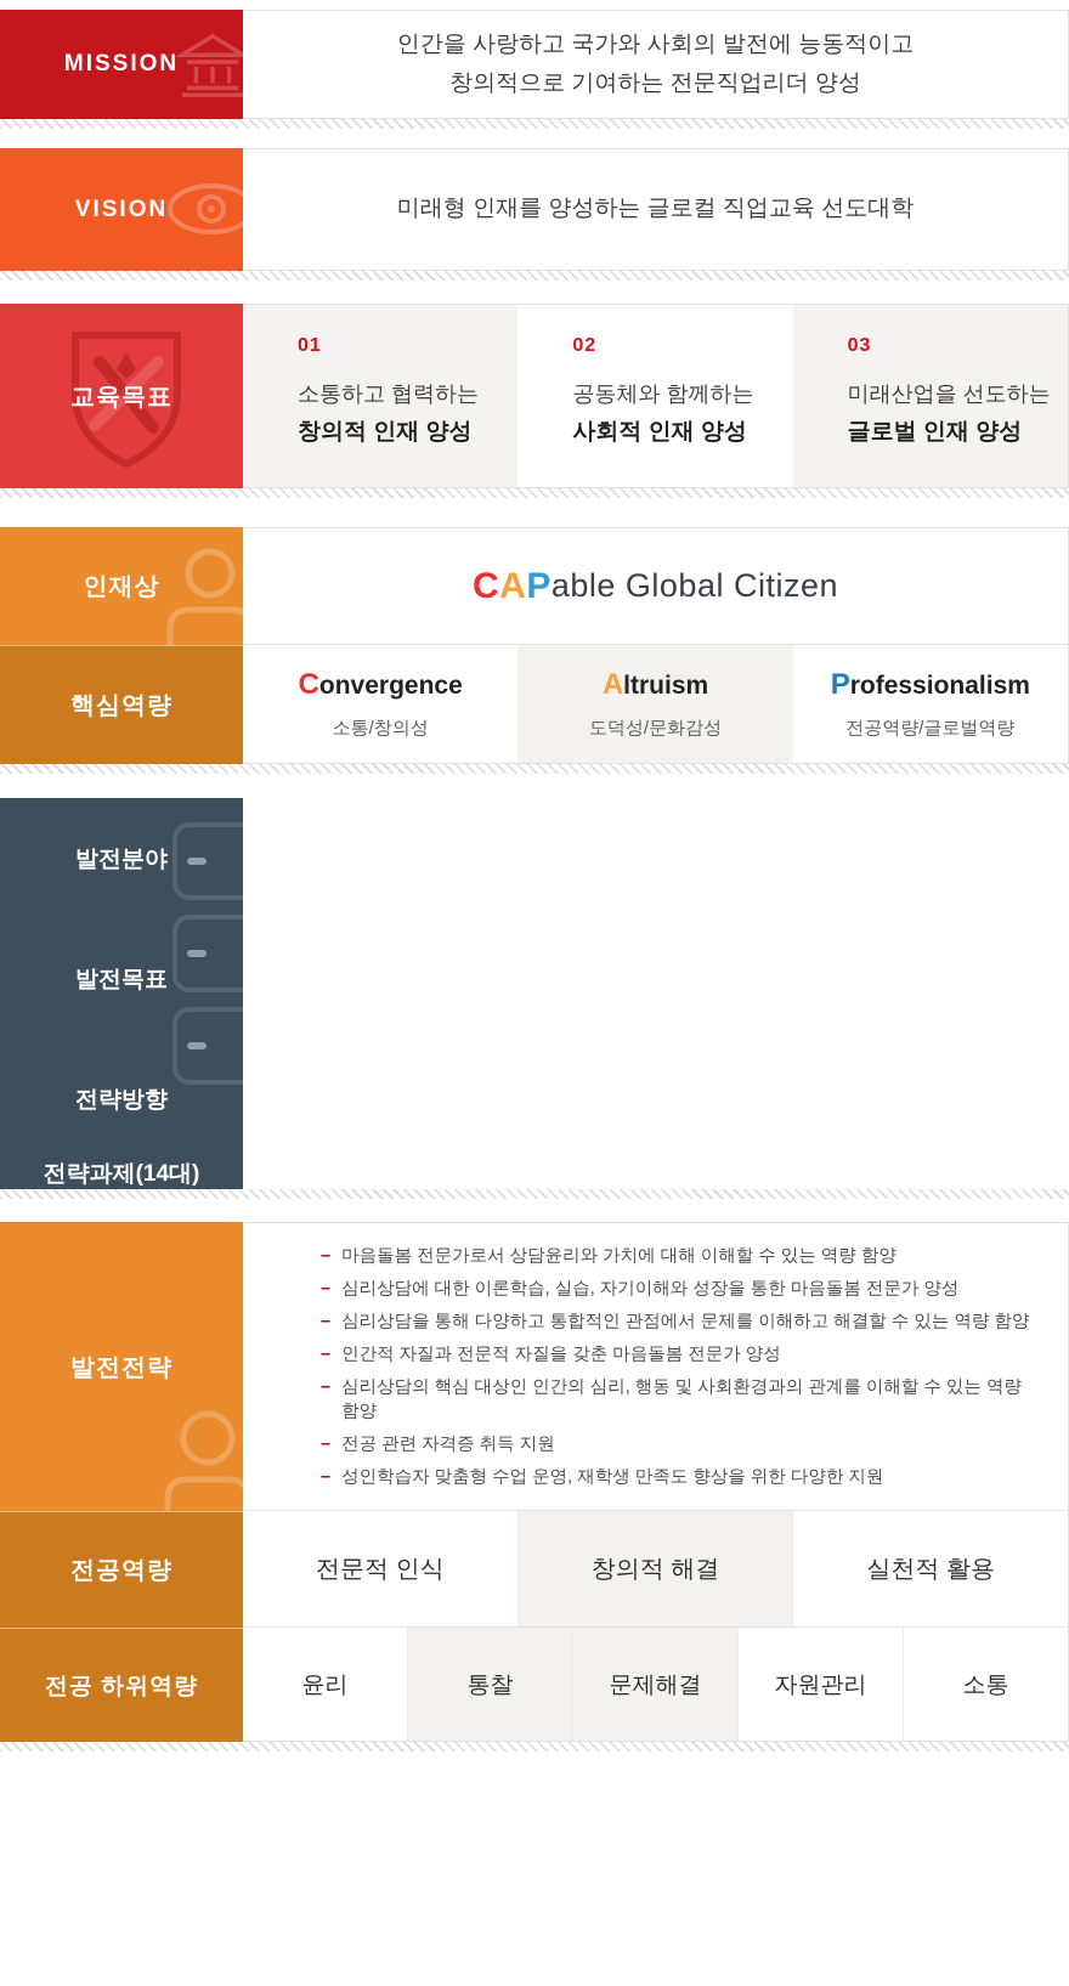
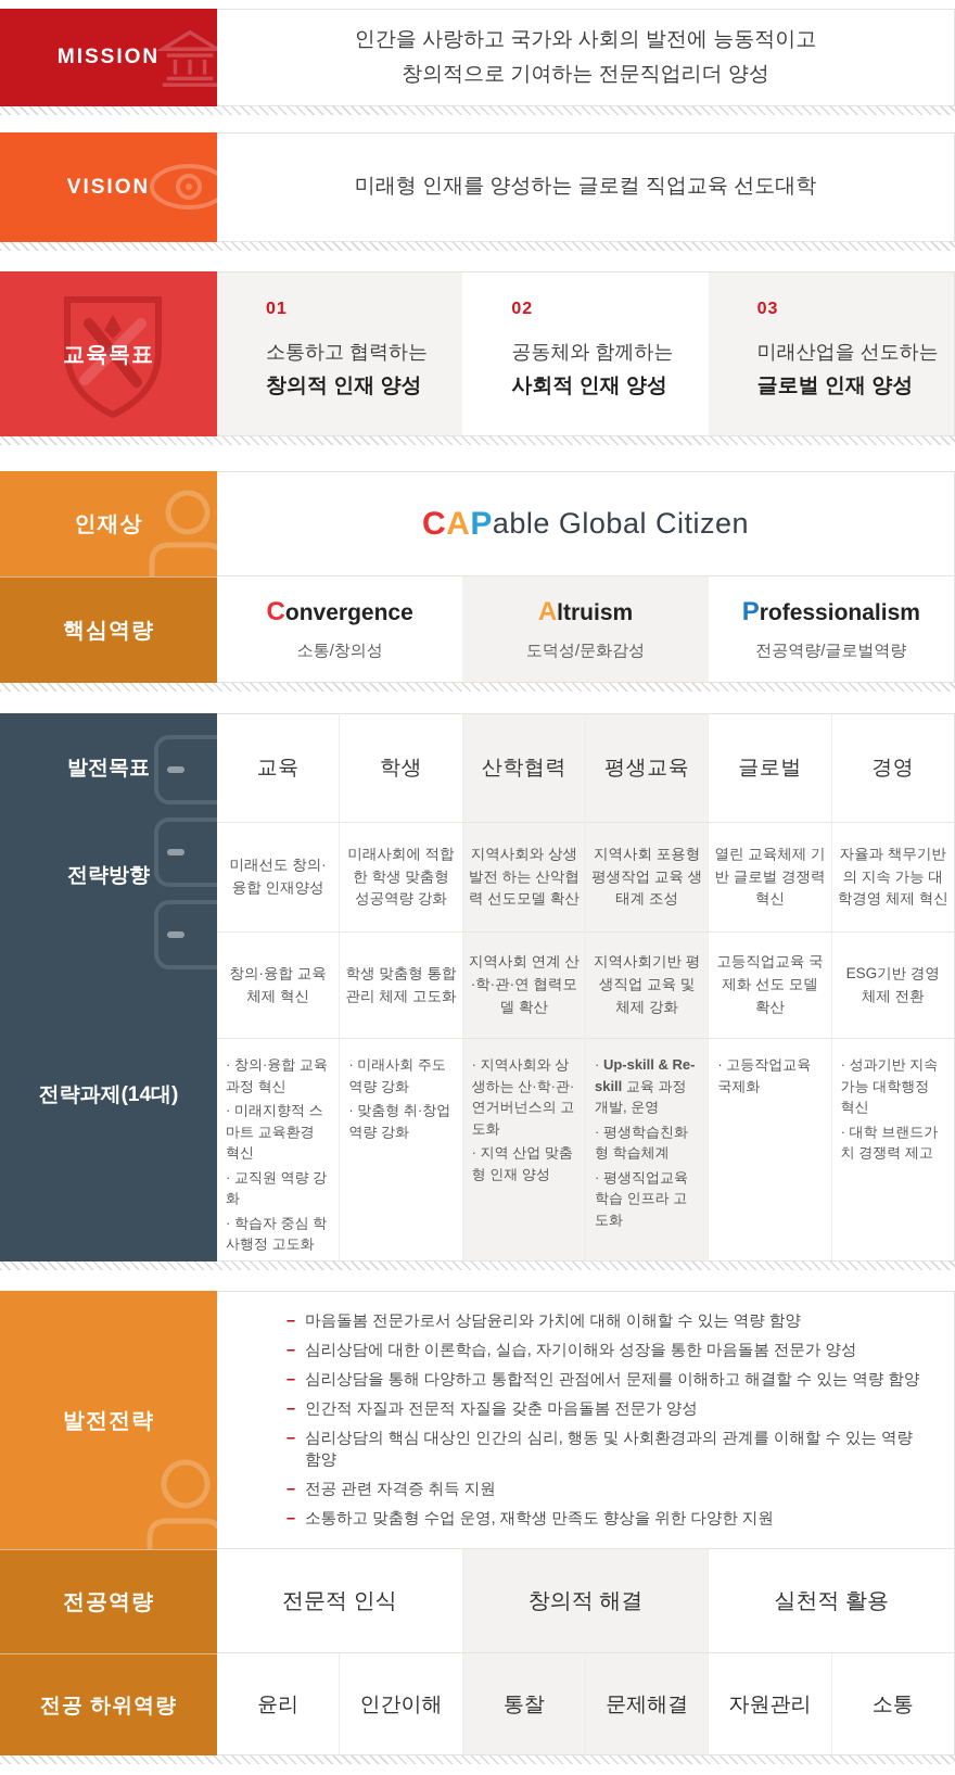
  MISSION
  인간을 사랑하고 국가와 사회의 발전에 능동적이고
  창의적으로 기여하는 전문직업리더 양성
  VISION
  미래형 인재를 양성하는 글로컬 직업교육 선도대학
  교육목표
  01
  소통하고 협력하는
  창의적 인재 양성
  02
  공동체와 함께하는
  사회적 인재 양성
  03
  미래산업을 선도하는
  글로벌 인재 양성
  인재상
  C
  A
  P
  able Global Citizen
  핵심역량
  Convergence
  소통/창의성
  Altruism
  도덕성/문화감성
  Professionalism
  전공역량/글로벌역량
- 발전분야
  발전목표
  전략방향
  전략과제(14대)
+ 교육
+ 학생
+ 산학협력
+ 평생교육
+ 글로벌
+ 경영
+ 미래선도 창의·융합 인재양성
+ 미래사회에 적합한 학생 맞춤형 성공역량 강화
+ 지역사회와 상생발전 하는 산악협력 선도모델 확산
+ 지역사회 포용형 평생작업 교육 생태계 조성
+ 열린 교육체제 기반 글로벌 경쟁력 혁신
+ 자율과 책무기반의 지속 가능 대학경영 체제 혁신
+ 창의·융합 교육체제 혁신
+ 학생 맞춤형 통합관리 체제 고도화
+ 지역사회 연계 산·학·관·연 협력모델 확산
+ 지역사회기반 평생직업 교육 및 체제 강화
+ 고등직업교육 국제화 선도 모델 확산
+ ESG기반 경영 체제 전환
+ 창의·융합 교육과정 혁신
+ 미래지향적 스마트 교육환경 혁신
+ 교직원 역량 강화
+ 학습자 중심 학사행정 고도화
+ 미래사회 주도역량 강화
+ 맞춤형 취·창업 역량 강화
+ 지역사회와 상생하는 산·학·관·연거버넌스의 고도화
+ 지역 산업 맞춤형 인재 양성
+ Up-skill & Re-skill 교육 과정 개발, 운영
+ 평생학습친화형 학습체계
+ 평생직업교육학습 인프라 고도화
+ 고등작업교육 국제화
+ 성과기반 지속가능 대학행정 혁신
+ 대학 브랜드가치 경쟁력 제고
  발전전략
  마음돌봄 전문가로서 상담윤리와 가치에 대해 이해할 수 있는 역량 함양
  심리상담에 대한 이론학습, 실습, 자기이해와 성장을 통한 마음돌봄 전문가 양성
  심리상담을 통해 다양하고 통합적인 관점에서 문제를 이해하고 해결할 수 있는 역량 함양
  인간적 자질과 전문적 자질을 갖춘 마음돌봄 전문가 양성
  심리상담의 핵심 대상인 인간의 심리, 행동 및 사회환경과의 관계를 이해할 수 있는 역량 함양
  전공 관련 자격증 취득 지원
- 성인학습자 맞춤형 수업 운영, 재학생 만족도 향상을 위한 다양한 지원
+ 소통하고 맞춤형 수업 운영, 재학생 만족도 향상을 위한 다양한 지원
  전공역량
  전문적 인식
  창의적 해결
  실천적 활용
  전공 하위역량
  윤리
+ 인간이해
  통찰
  문제해결
  자원관리
  소통
